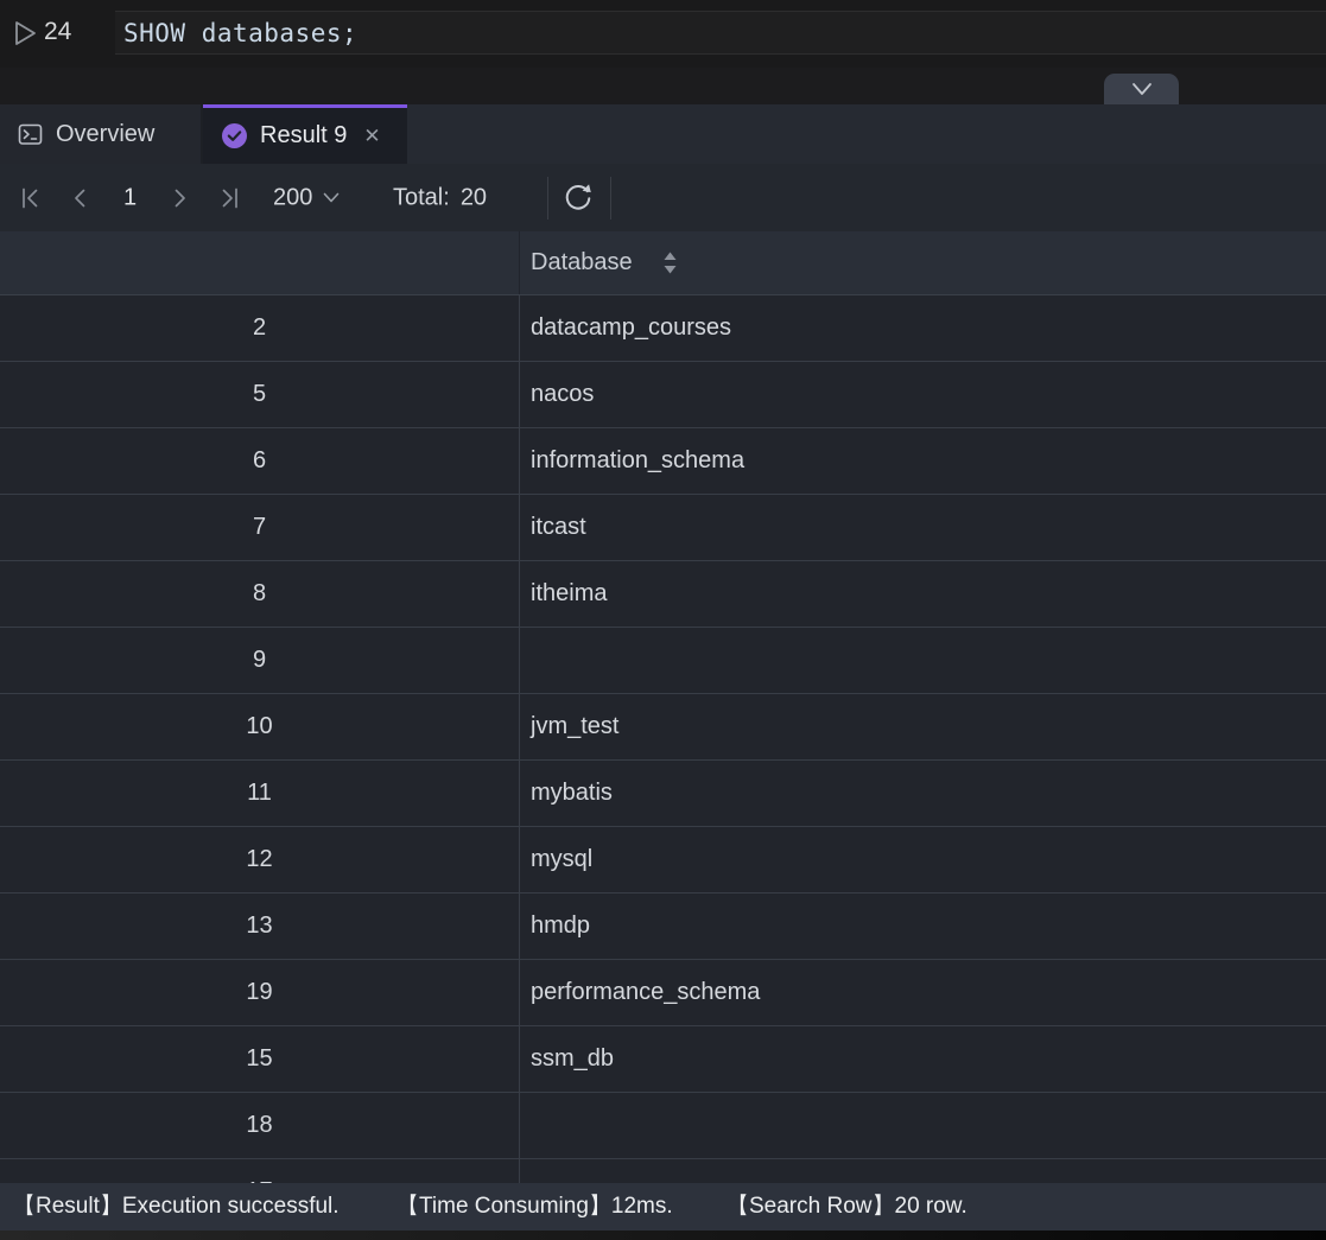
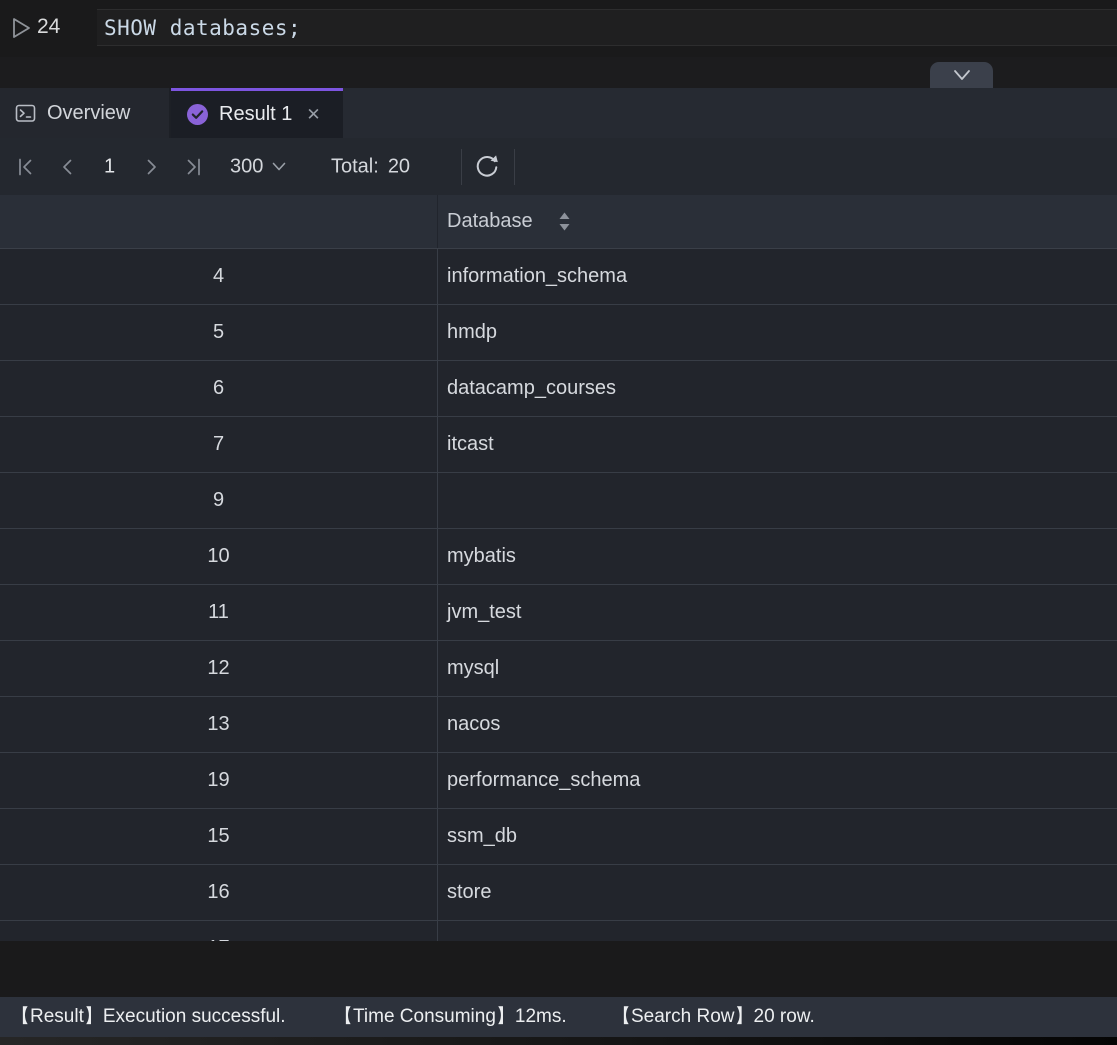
  24
  SHOW databases;
  Overview
- Result 9
+ Result 1
  ✕
  1
- 200
+ 300
  Total:
  20
  Database
- 2
+ 4
- datacamp_courses
+ information_schema
  5
- nacos
+ hmdp
  6
- information_schema
+ datacamp_courses
  7
  itcast
- 8
- itheima
  9
  10
- jvm_test
+ mybatis
  11
- mybatis
+ jvm_test
  12
  mysql
  13
- hmdp
+ nacos
  19
  performance_schema
  15
  ssm_db
- 18
+ 16
+ store
  【Result】Execution successful.
  【Time Consuming】12ms.
  【Search Row】20 row.
